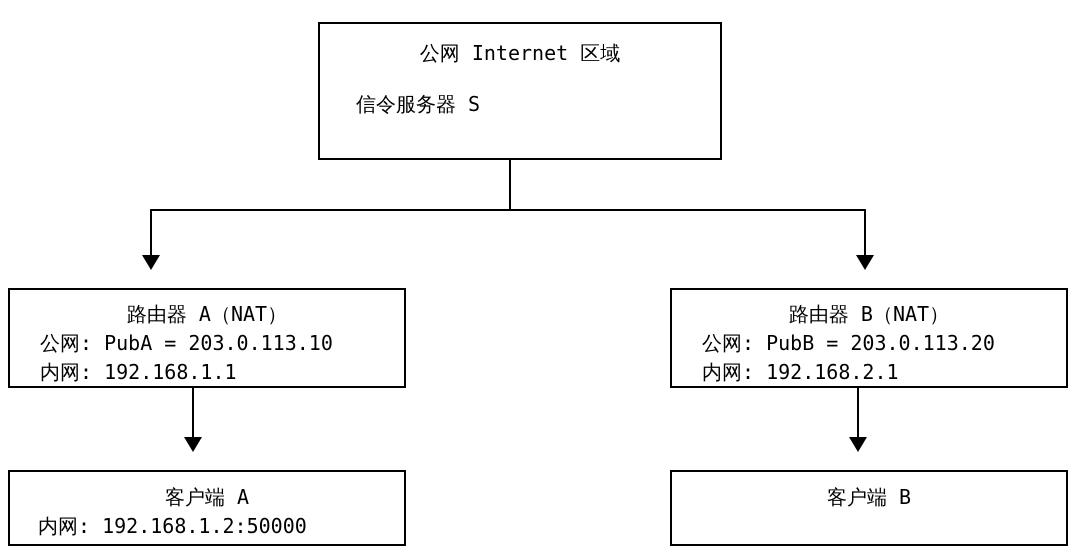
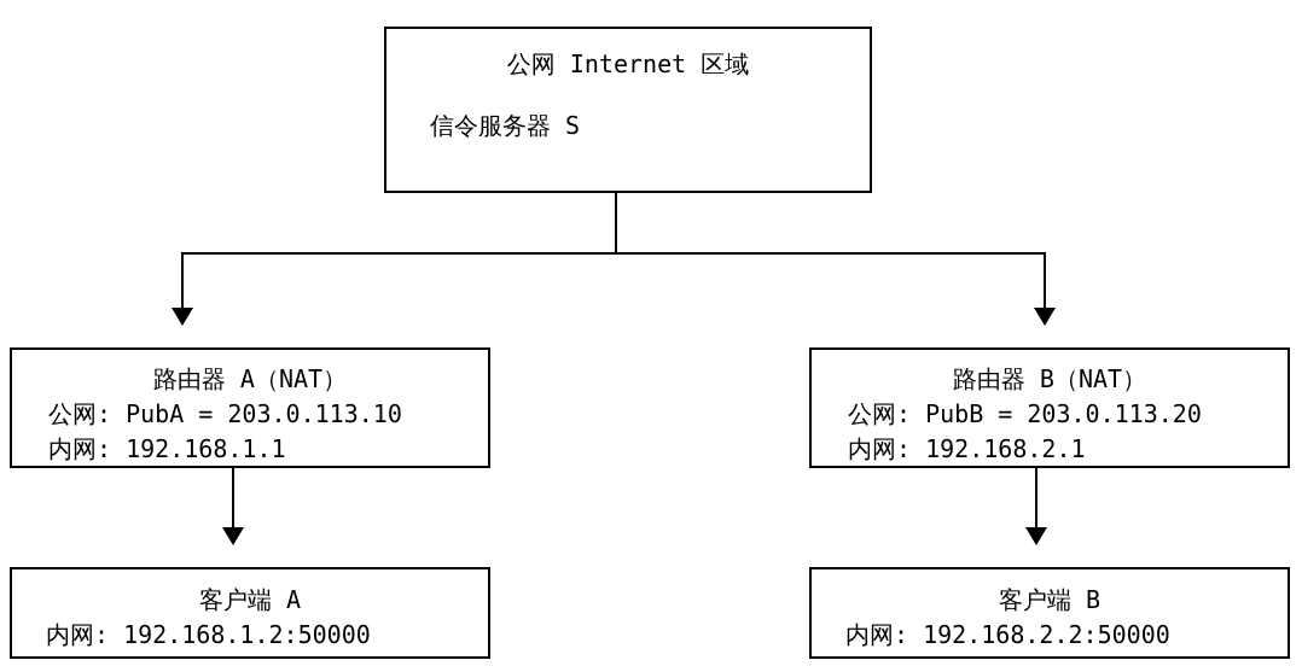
  公网 Internet 区域
  信令服务器 S
  路由器 A（NAT）
  公网: PubA = 203.0.113.10
  内网: 192.168.1.1
  路由器 B（NAT）
  公网: PubB = 203.0.113.20
  内网: 192.168.2.1
  客户端 A
  内网: 192.168.1.2:50000
  客户端 B
+ 内网: 192.168.2.2:50000
